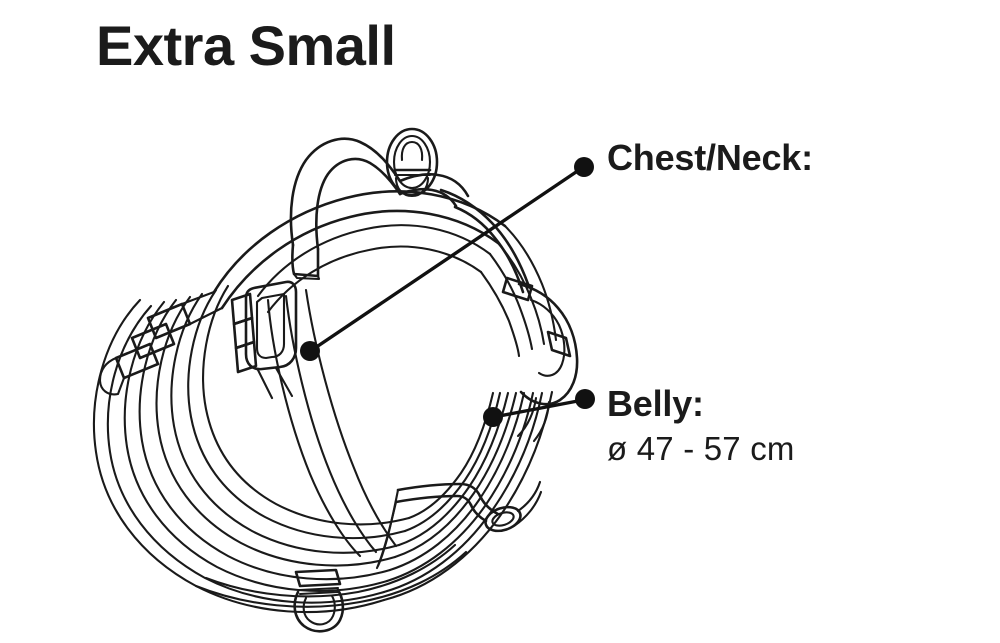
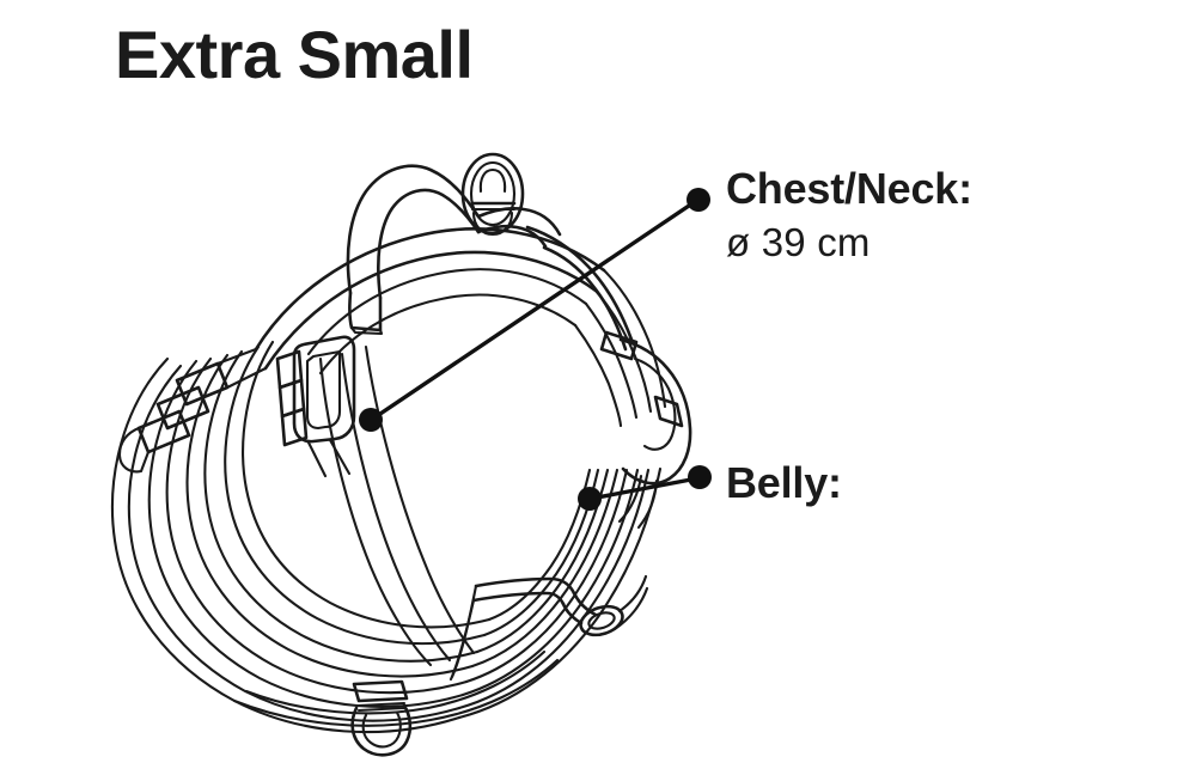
  Extra Small
  Chest/Neck:
+ ø 39 cm
  Belly:
- ø 47 - 57 cm
